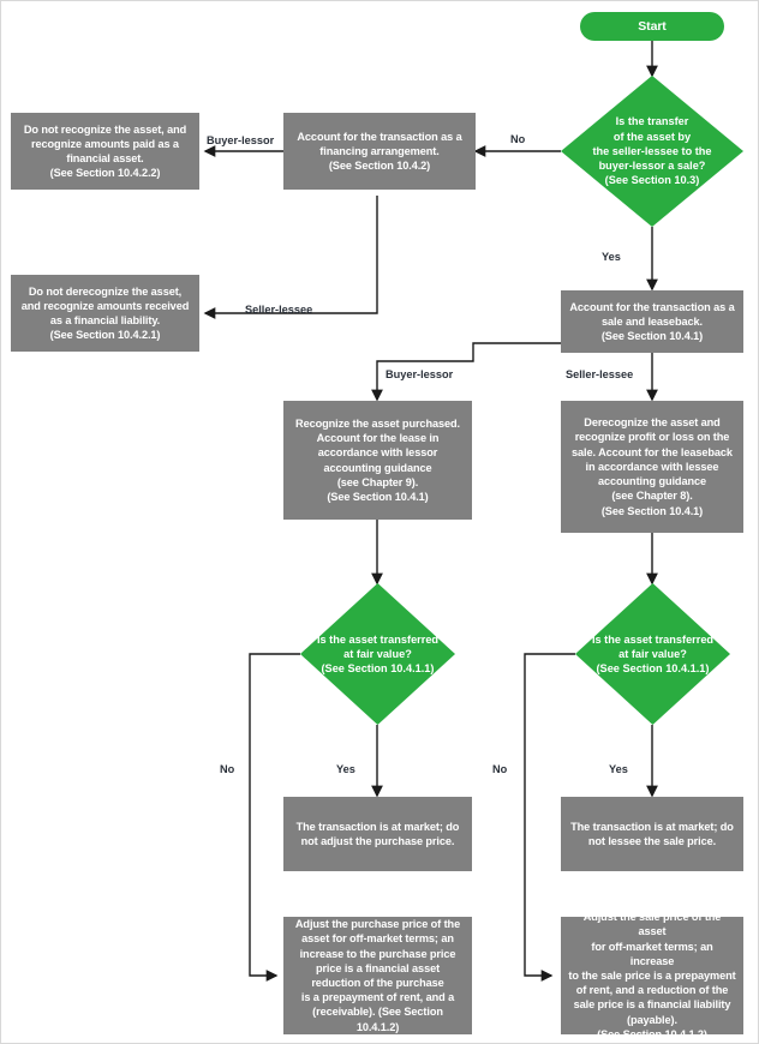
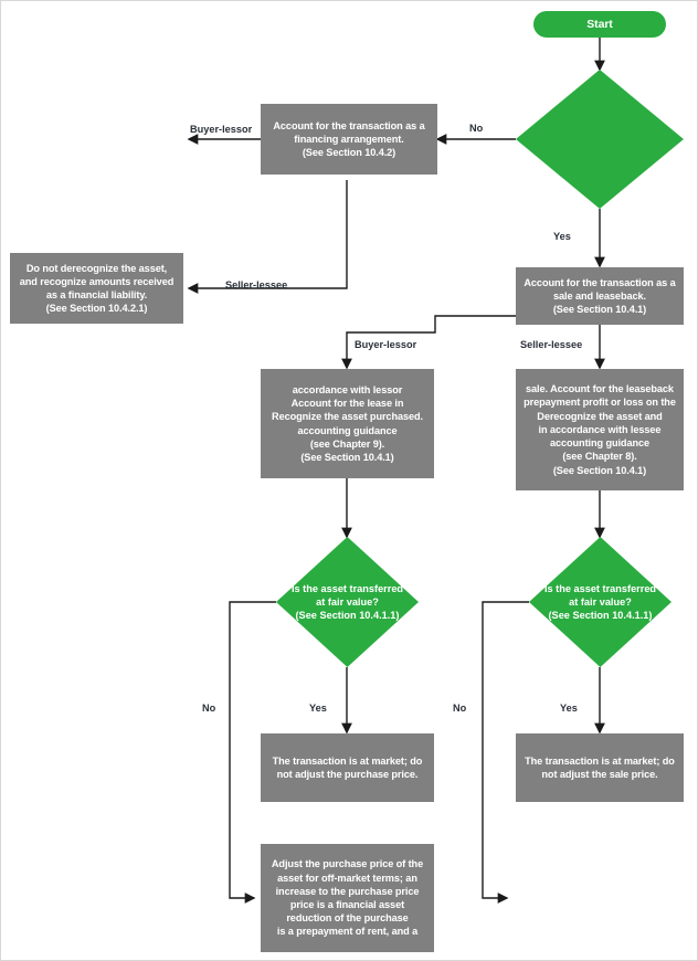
  Start
- Is the transfer
- of the asset by
- the seller-lessee to the
- buyer-lessor a sale?
- (See Section 10.3)
  Account for the transaction as a
  financing arrangement.
  (See Section 10.4.2)
- Do not recognize the asset, and
- recognize amounts paid as a
- financial asset.
- (See Section 10.4.2.2)
  Do not derecognize the asset,
  and recognize amounts received
  as a financial liability.
  (See Section 10.4.2.1)
  Account for the transaction as a
  sale and leaseback.
  (See Section 10.4.1)
- Recognize the asset purchased.
+ accordance with lessor
  Account for the lease in
- accordance with lessor
+ Recognize the asset purchased.
  accounting guidance
  (see Chapter 9).
  (See Section 10.4.1)
- Derecognize the asset and
+ sale. Account for the leaseback
- recognize profit or loss on the
+ prepayment profit or loss on the
- sale. Account for the leaseback
+ Derecognize the asset and
  in accordance with lessee
  accounting guidance
  (see Chapter 8).
  (See Section 10.4.1)
  Is the asset transferred
  at fair value?
  (See Section 10.4.1.1)
  Is the asset transferred
  at fair value?
  (See Section 10.4.1.1)
  The transaction is at market; do
  not adjust the purchase price.
  The transaction is at market; do
- not lessee the sale price.
+ not adjust the sale price.
  Adjust the purchase price of the
  asset for off-market terms; an
  increase to the purchase price
  price is a financial asset
  reduction of the purchase
  is a prepayment of rent, and a
- (receivable). (See Section 10.4.1.2)
- Adjust the sale price of the asset
- for off-market terms; an increase
- to the sale price is a prepayment
- of rent, and a reduction of the
- sale price is a financial liability
- (payable).
- (See Section 10.4.1.2)
  No
  Yes
  Buyer-lessor
  Seller-lessee
  Buyer-lessor
  Seller-lessee
  No
  Yes
  No
  Yes
